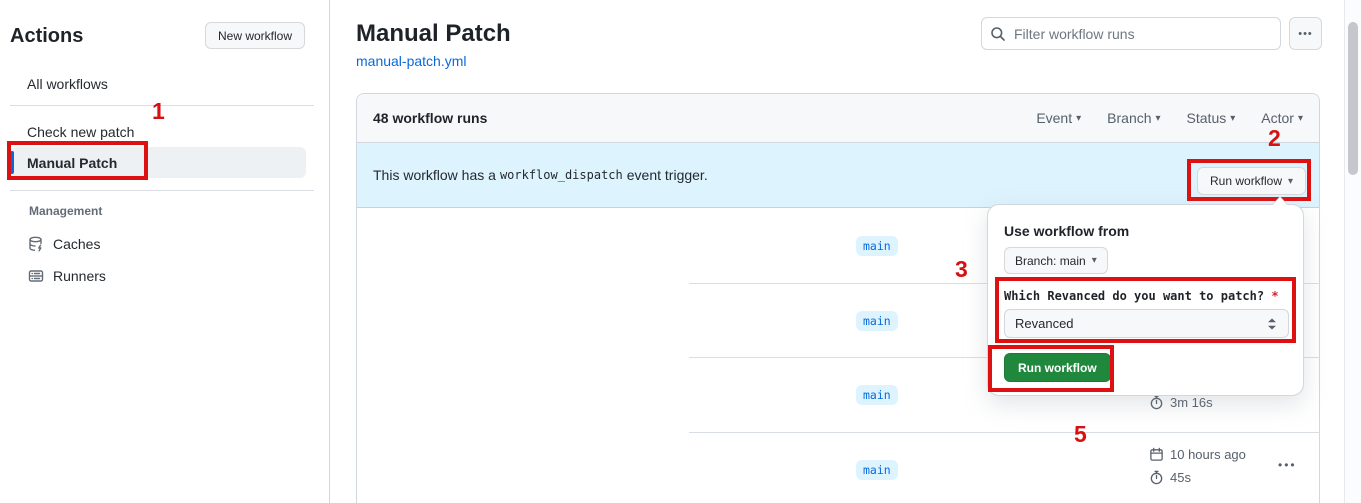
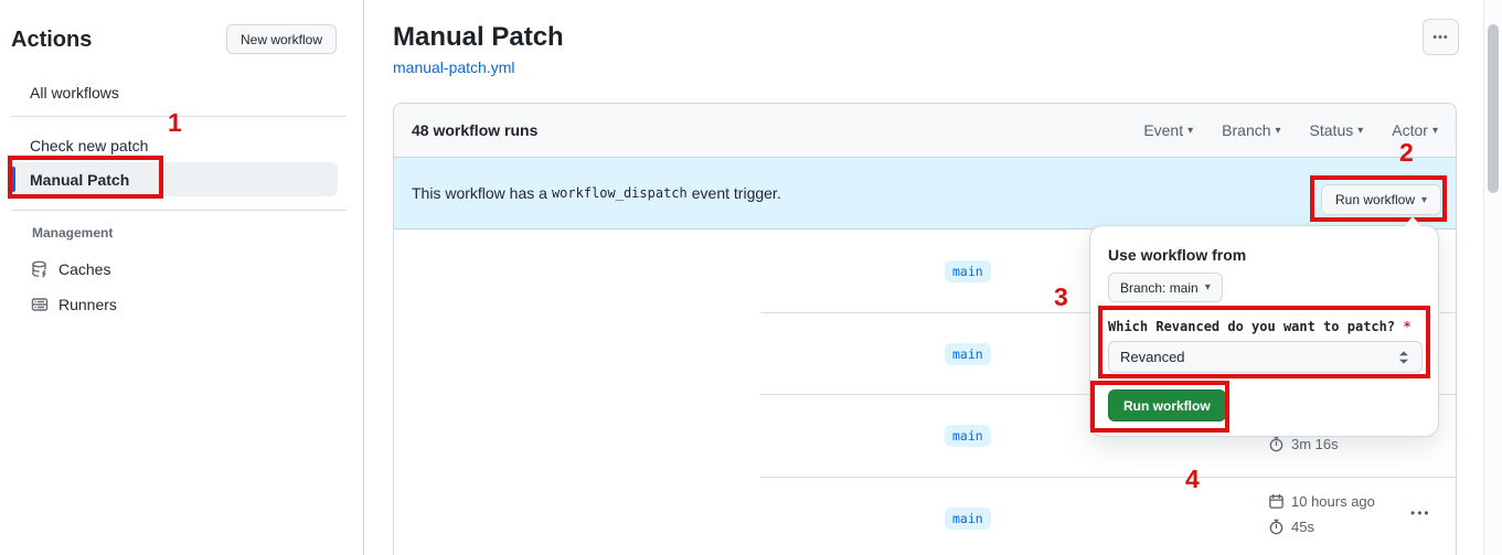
  Actions
  New workflow
  All workflows
  Check new patch
  Manual Patch
  Management
  Caches
  Runners
  Manual Patch
  manual-patch.yml
- Filter workflow runs
  •••
  48 workflow runs
  Event
  ▾
  Branch
  ▾
  Status
  ▾
  Actor
  ▾
  This workflow has a
  workflow_dispatch
  event trigger.
  Run workflow
  ▾
  main
  main
  main
  3m 16s
  main
  10 hours ago
  45s
  •••
  Use workflow from
  Branch: main
  ▾
  Which Revanced do you want to patch? *
  Revanced
  Run workflow
  1
  2
  3
- 5
+ 4
